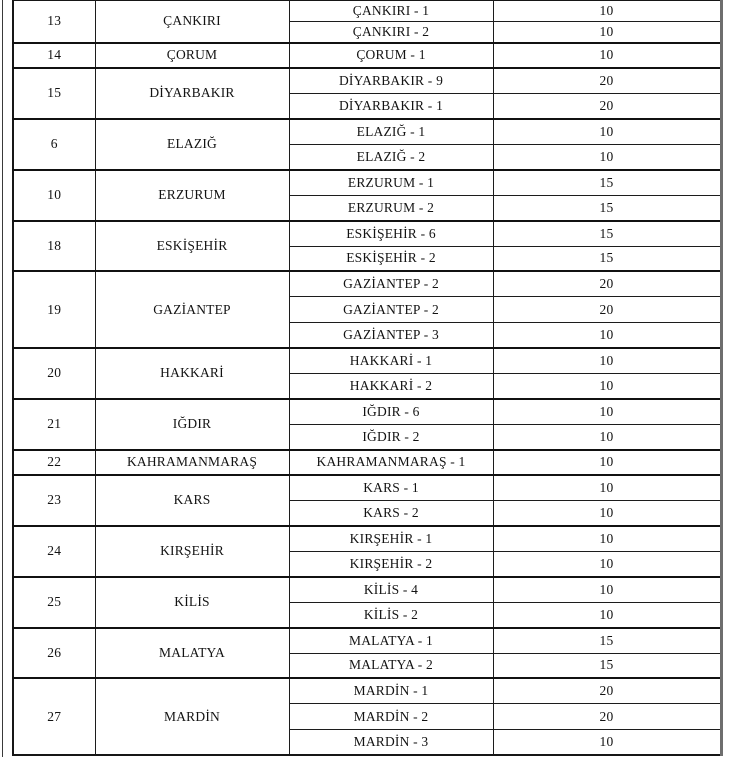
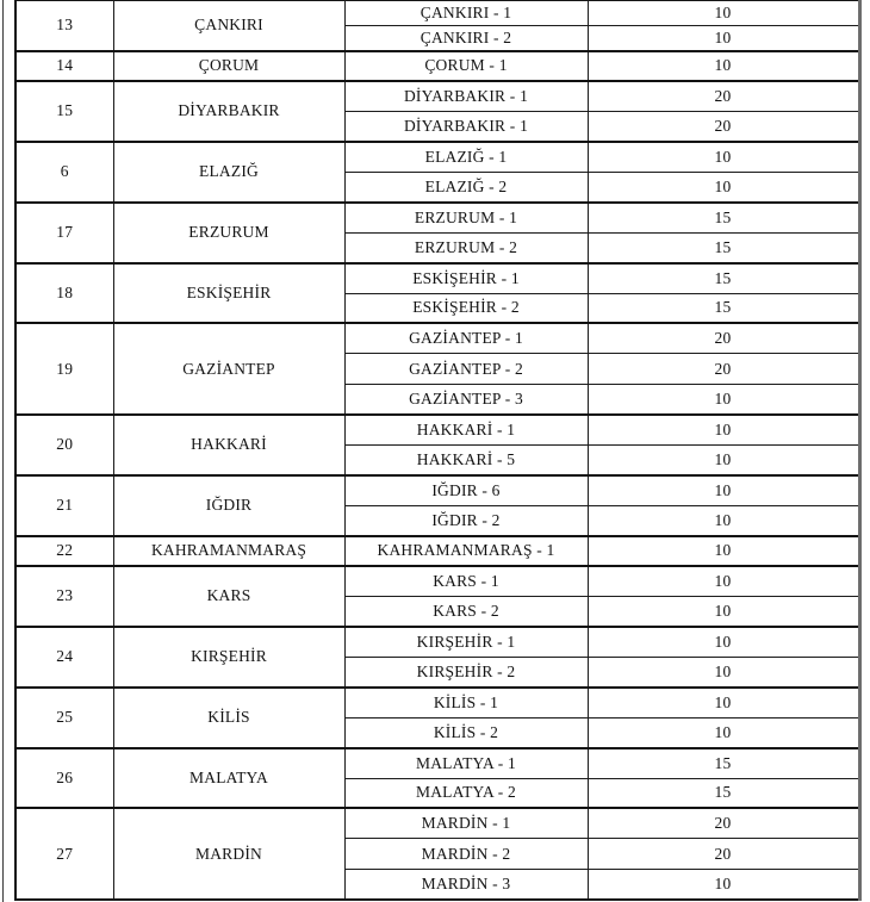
  13	ÇANKIRI	ÇANKIRI - 1	10
  ÇANKIRI - 2	10
  14	ÇORUM	ÇORUM - 1	10
- 15	DİYARBAKIR	DİYARBAKIR - 9	20
+ 15	DİYARBAKIR	DİYARBAKIR - 1	20
  DİYARBAKIR - 1	20
  6	ELAZIĞ	ELAZIĞ - 1	10
  ELAZIĞ - 2	10
- 10	ERZURUM	ERZURUM - 1	15
+ 17	ERZURUM	ERZURUM - 1	15
  ERZURUM - 2	15
- 18	ESKİŞEHİR	ESKİŞEHİR - 6	15
+ 18	ESKİŞEHİR	ESKİŞEHİR - 1	15
  ESKİŞEHİR - 2	15
- 19	GAZİANTEP	GAZİANTEP - 2	20
+ 19	GAZİANTEP	GAZİANTEP - 1	20
  GAZİANTEP - 2	20
  GAZİANTEP - 3	10
  20	HAKKARİ	HAKKARİ - 1	10
- HAKKARİ - 2	10
+ HAKKARİ - 5	10
  21	IĞDIR	IĞDIR - 6	10
  IĞDIR - 2	10
  22	KAHRAMANMARAŞ	KAHRAMANMARAŞ - 1	10
  23	KARS	KARS - 1	10
  KARS - 2	10
  24	KIRŞEHİR	KIRŞEHİR - 1	10
  KIRŞEHİR - 2	10
- 25	KİLİS	KİLİS - 4	10
+ 25	KİLİS	KİLİS - 1	10
  KİLİS - 2	10
  26	MALATYA	MALATYA - 1	15
  MALATYA - 2	15
  27	MARDİN	MARDİN - 1	20
  MARDİN - 2	20
  MARDİN - 3	10
